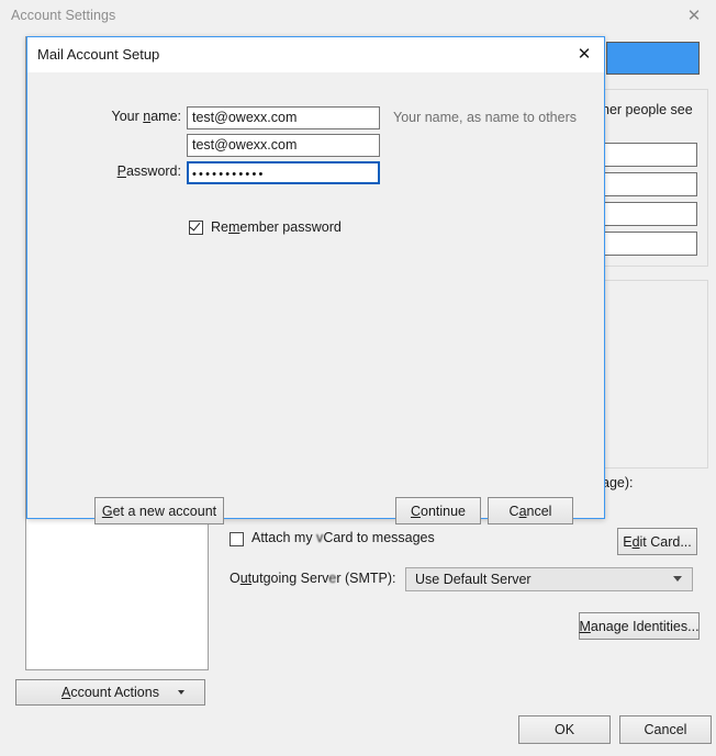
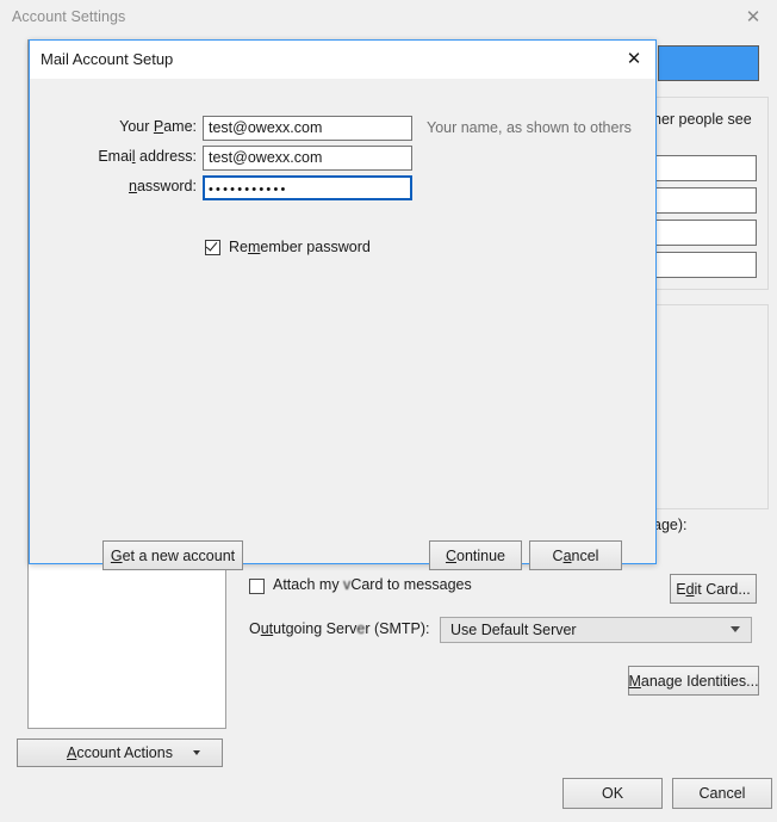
  Account Settings
  ✕
  Account Actions
  her people see
  age):
  Edit Card...
  Attach my vCard to messages
  Oututgoing Server (SMTP):
  Use Default Server
  Manage Identities...
  OK
  Cancel
  Mail Account Setup
  ✕
- Your name:
+ Your Pame:
  test@owexx.com
- Your name, as name to others
+ Your name, as shown to others
+ Email address:
  test@owexx.com
- Password:
+ nassword:
  •••••••••••
  Remember password
  Get a new account
  Continue
  Cancel
